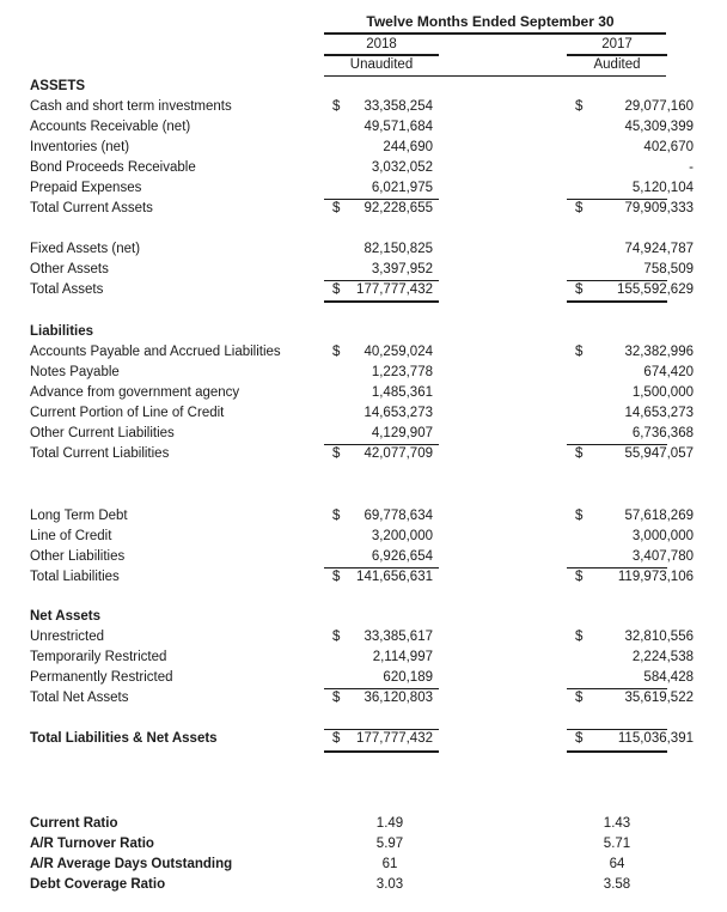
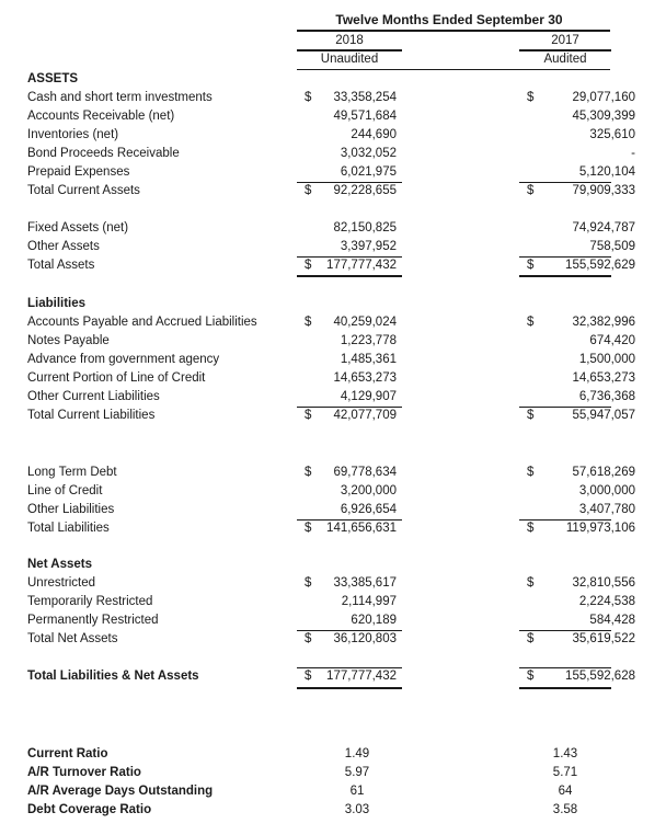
  Twelve Months Ended September 30
  2018
  2017
  Unaudited
  Audited
  ASSETS
  Cash and short term investments
  $
  $
  33,358,254
  29,077,160
  Accounts Receivable (net)
  49,571,684
  45,309,399
  Inventories (net)
  244,690
- 402,670
+ 325,610
  Bond Proceeds Receivable
  3,032,052
  -
  Prepaid Expenses
  6,021,975
  5,120,104
  Total Current Assets
  $
  $
  92,228,655
  79,909,333
  Fixed Assets (net)
  82,150,825
  74,924,787
  Other Assets
  3,397,952
  758,509
  Total Assets
  $
  $
  177,777,432
  155,592,629
  Liabilities
  Accounts Payable and Accrued Liabilities
  $
  $
  40,259,024
  32,382,996
  Notes Payable
  1,223,778
  674,420
  Advance from government agency
  1,485,361
  1,500,000
  Current Portion of Line of Credit
  14,653,273
  14,653,273
  Other Current Liabilities
  4,129,907
  6,736,368
  Total Current Liabilities
  $
  $
  42,077,709
  55,947,057
  Long Term Debt
  $
  $
  69,778,634
  57,618,269
  Line of Credit
  3,200,000
  3,000,000
  Other Liabilities
  6,926,654
  3,407,780
  Total Liabilities
  $
  $
  141,656,631
  119,973,106
  Net Assets
  Unrestricted
  $
  $
  33,385,617
  32,810,556
  Temporarily Restricted
  2,114,997
  2,224,538
  Permanently Restricted
  620,189
  584,428
  Total Net Assets
  $
  $
  36,120,803
  35,619,522
  Total Liabilities & Net Assets
  $
  $
  177,777,432
- 115,036,391
+ 155,592,628
  Current Ratio
  1.49
  1.43
  A/R Turnover Ratio
  5.97
  5.71
  A/R Average Days Outstanding
  61
  64
  Debt Coverage Ratio
  3.03
  3.58
